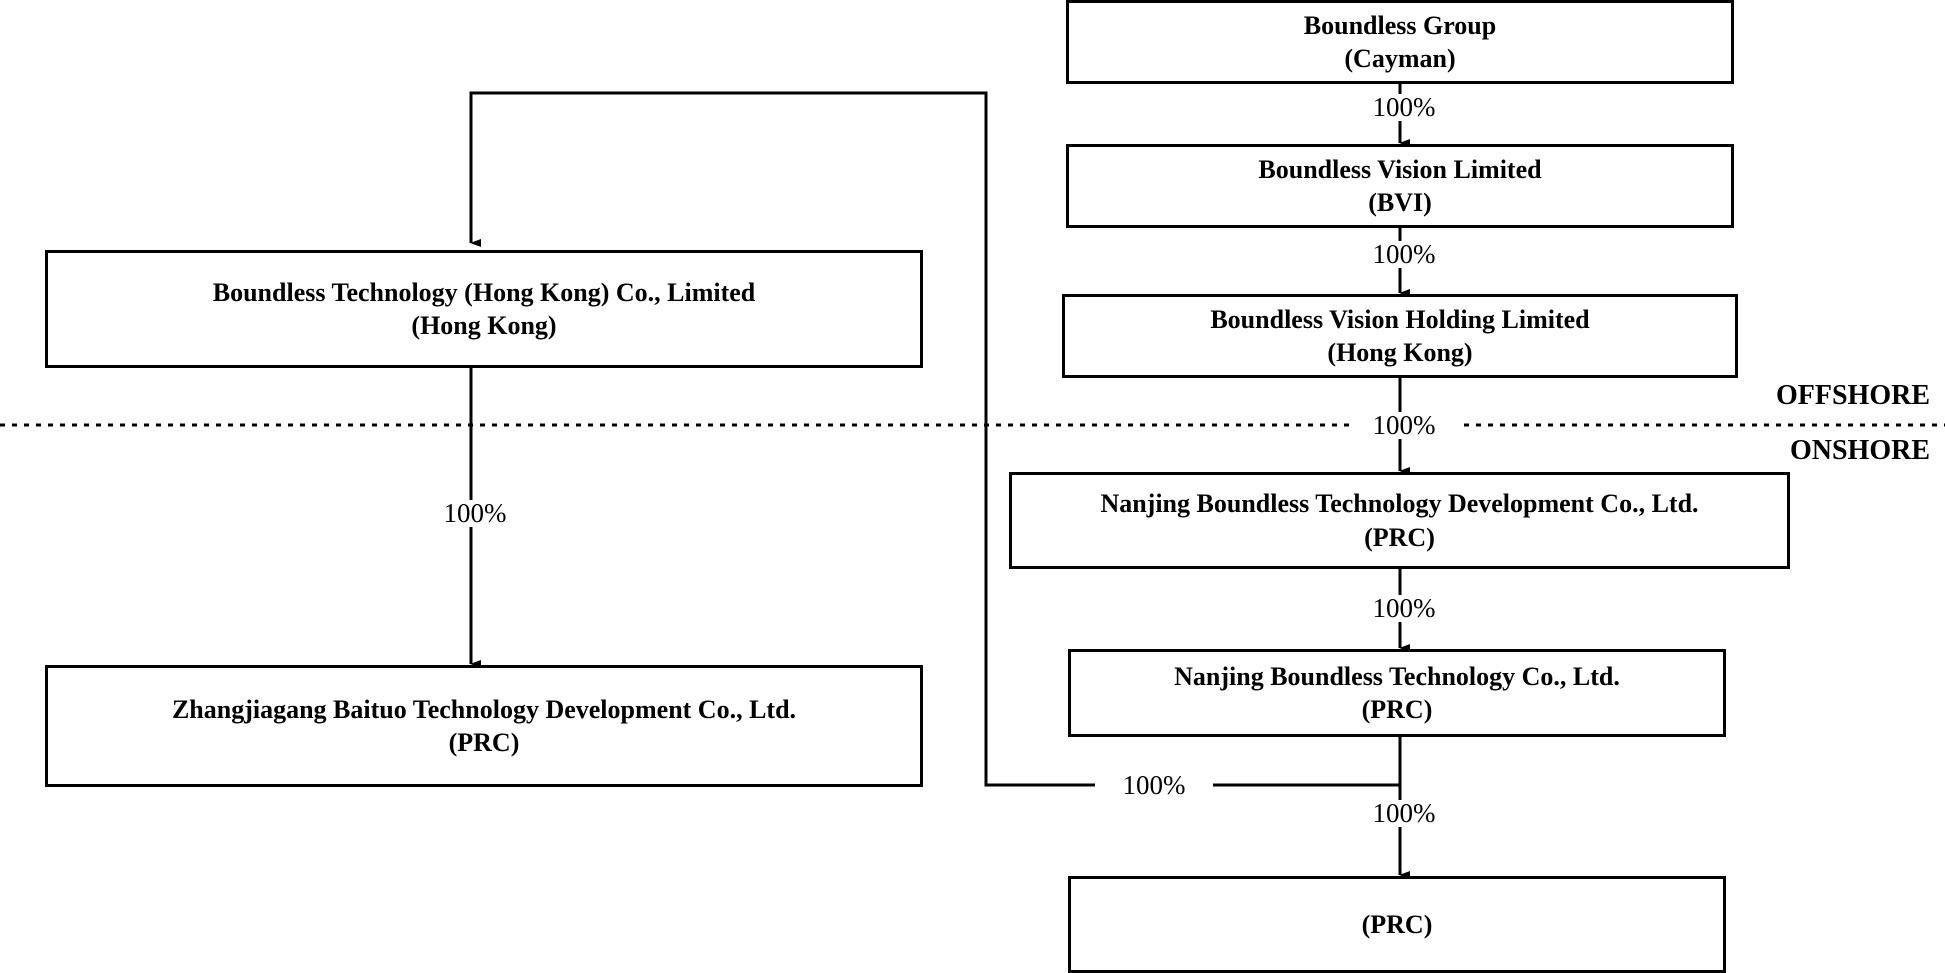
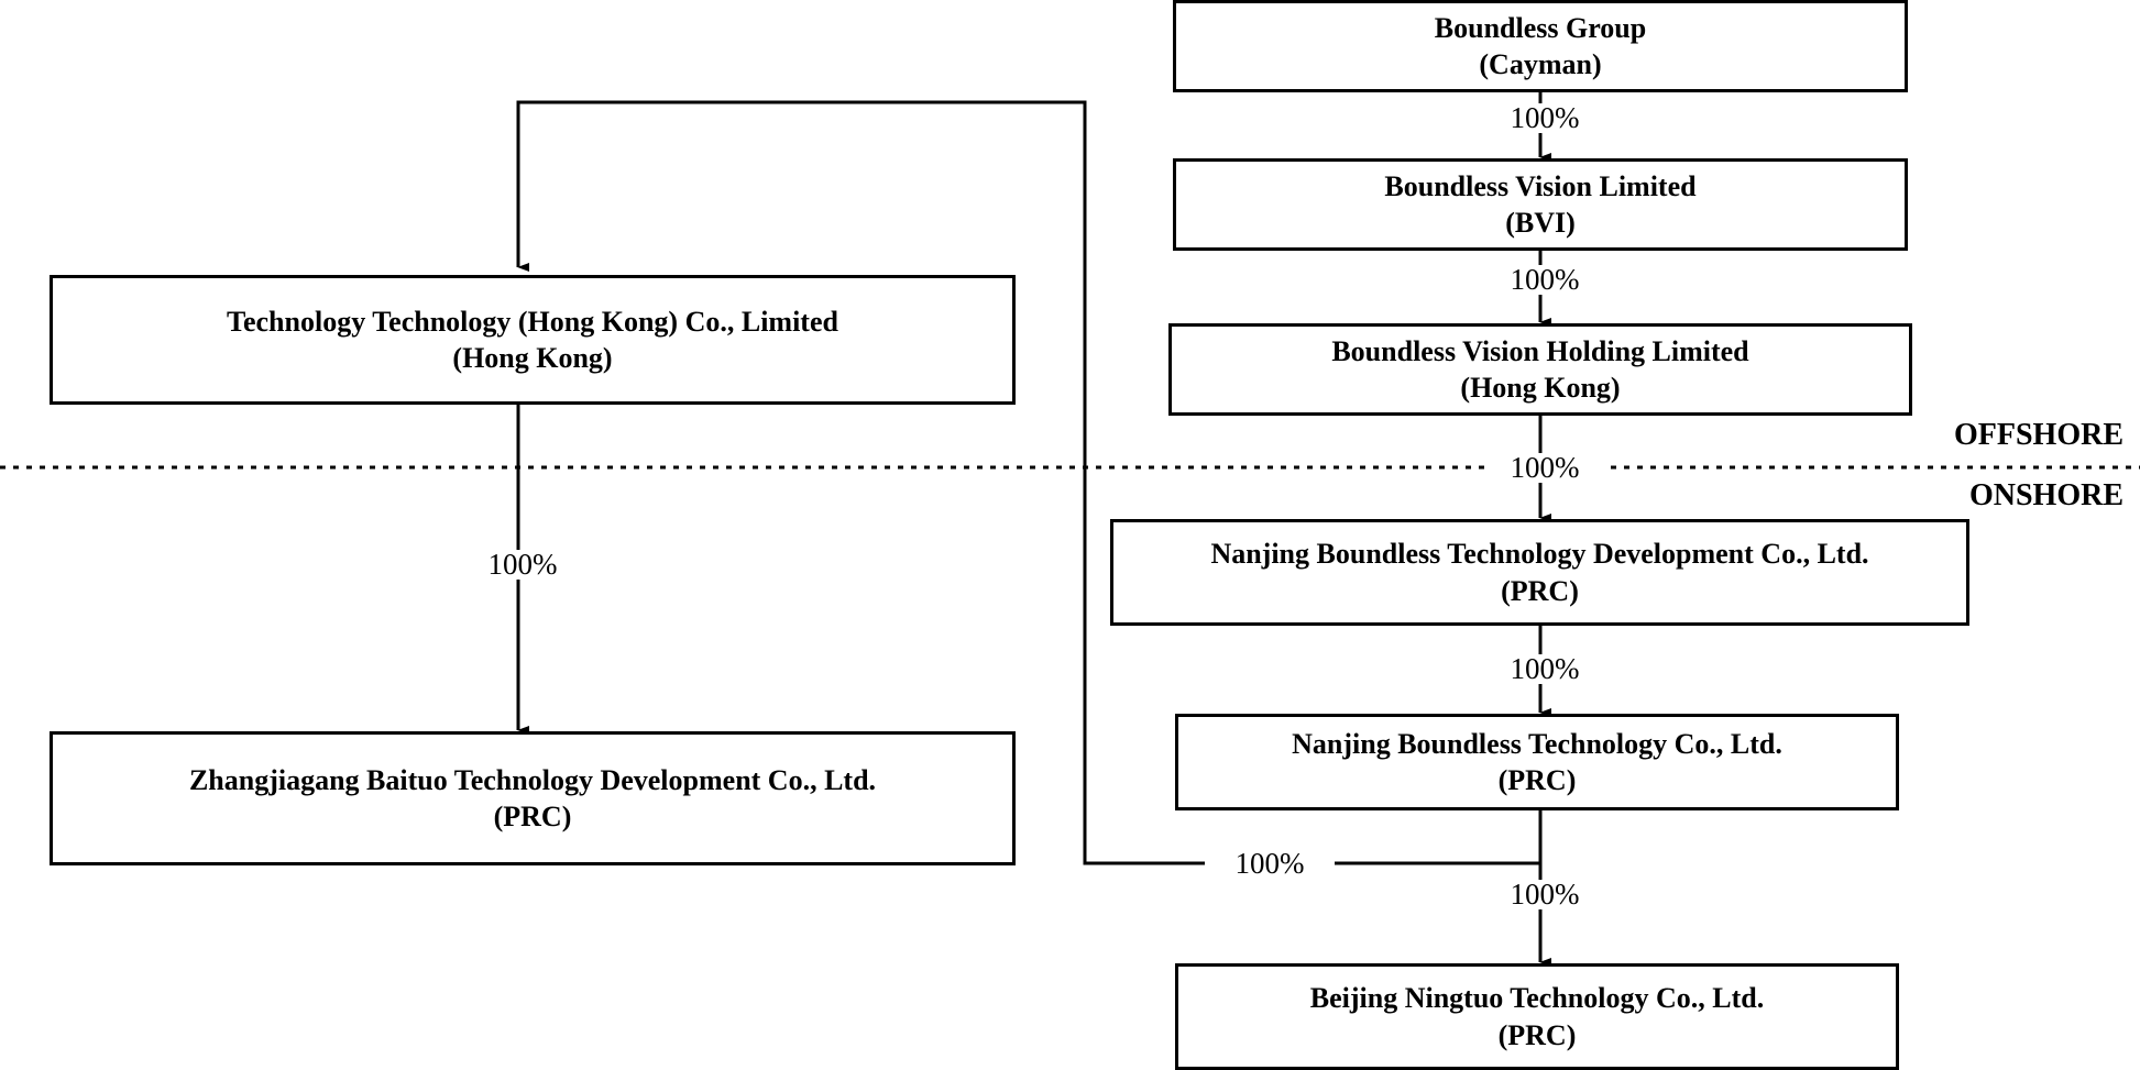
  Boundless Group
  (Cayman)
  Boundless Vision Limited
  (BVI)
  Boundless Vision Holding Limited
  (Hong Kong)
  Nanjing Boundless Technology Development Co., Ltd.
  (PRC)
  Nanjing Boundless Technology Co., Ltd.
  (PRC)
+ Beijing Ningtuo Technology Co., Ltd.
  (PRC)
- Boundless Technology (Hong Kong) Co., Limited
+ Technology Technology (Hong Kong) Co., Limited
  (Hong Kong)
  Zhangjiagang Baituo Technology Development Co., Ltd.
  (PRC)
  100%
  100%
  100%
  100%
  100%
  100%
  100%
  OFFSHORE
  ONSHORE
